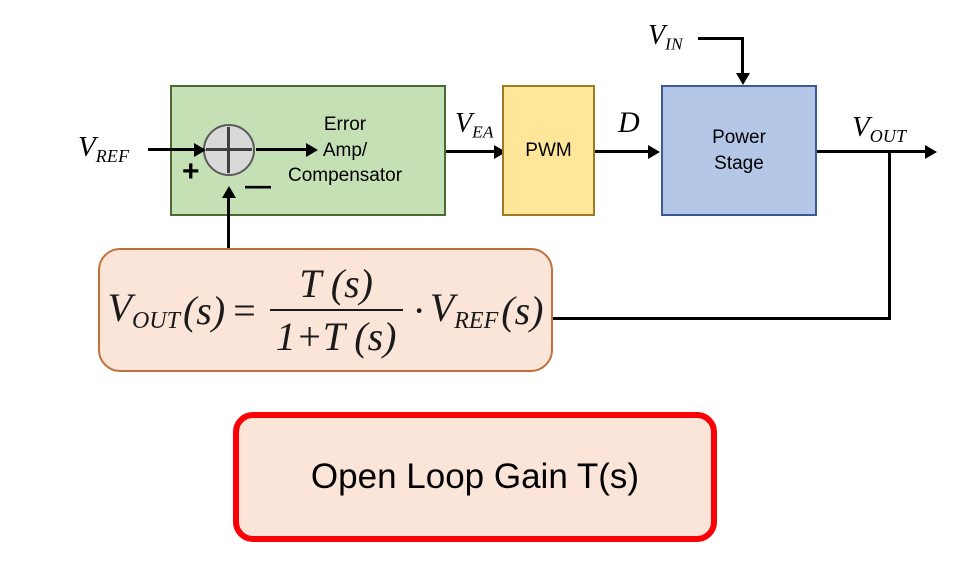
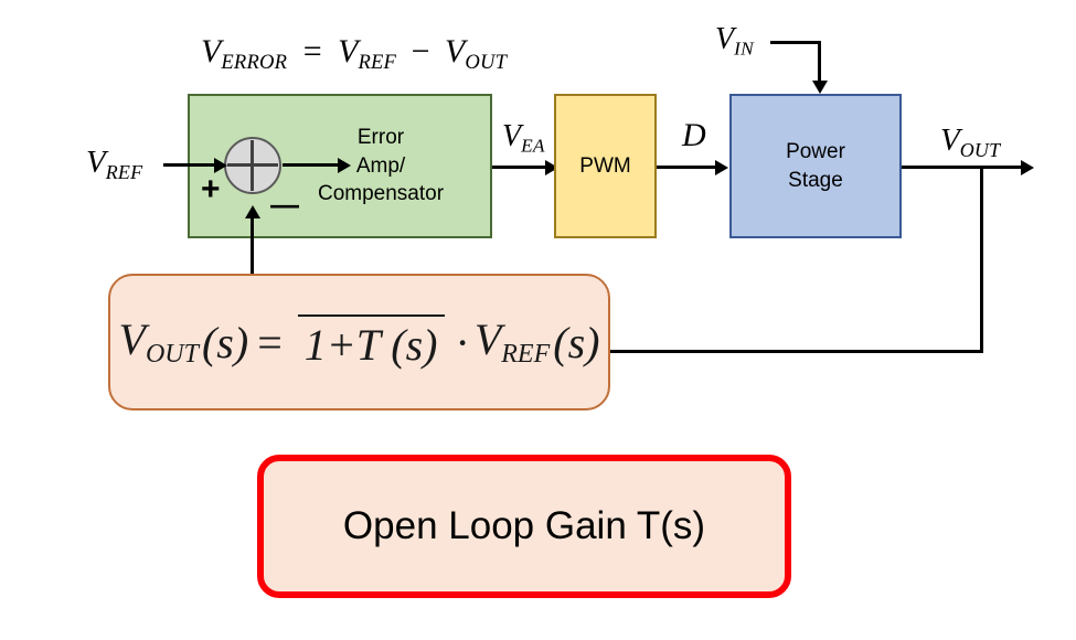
+ VERROR = VREF − VOUT
  Error
  Amp/
  Compensator
  +
  —
  VREF
  VEA
  PWM
  D
  VIN
  Power
  Stage
  VOUT
  VOUT
  (s)
  =
- T (s)
  1+T (s)
  ·
  VREF
  (s)
  Open Loop Gain T(s)
